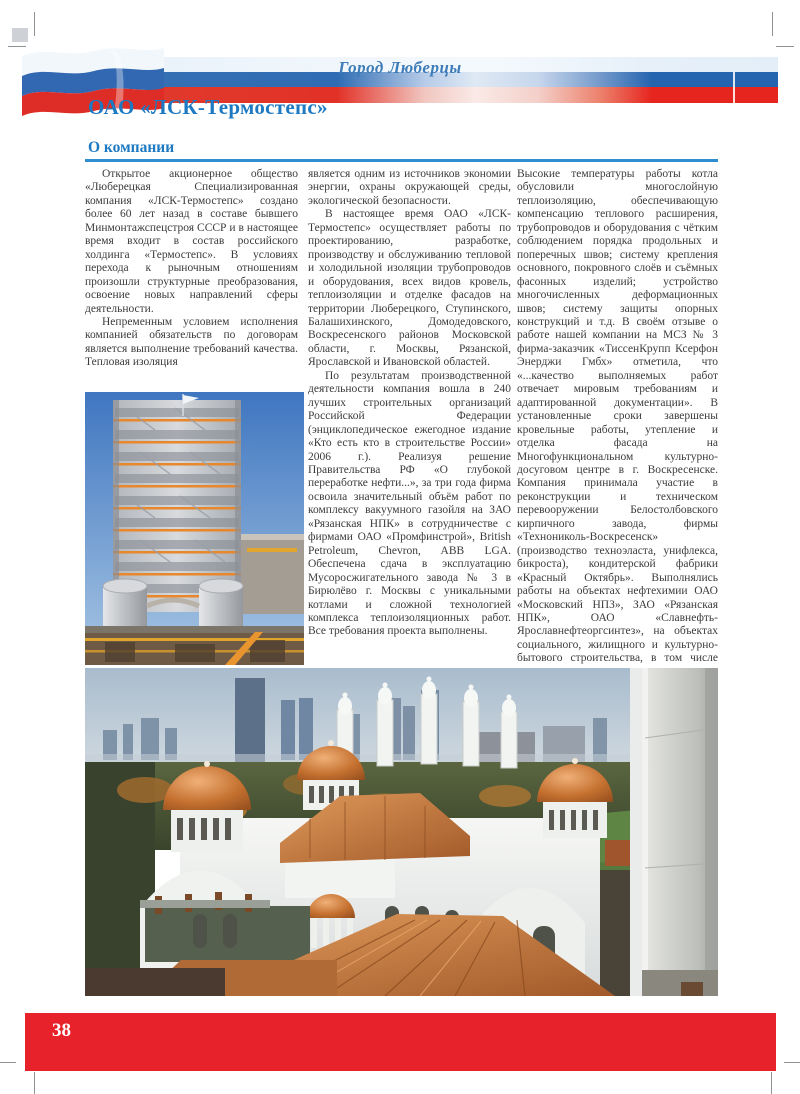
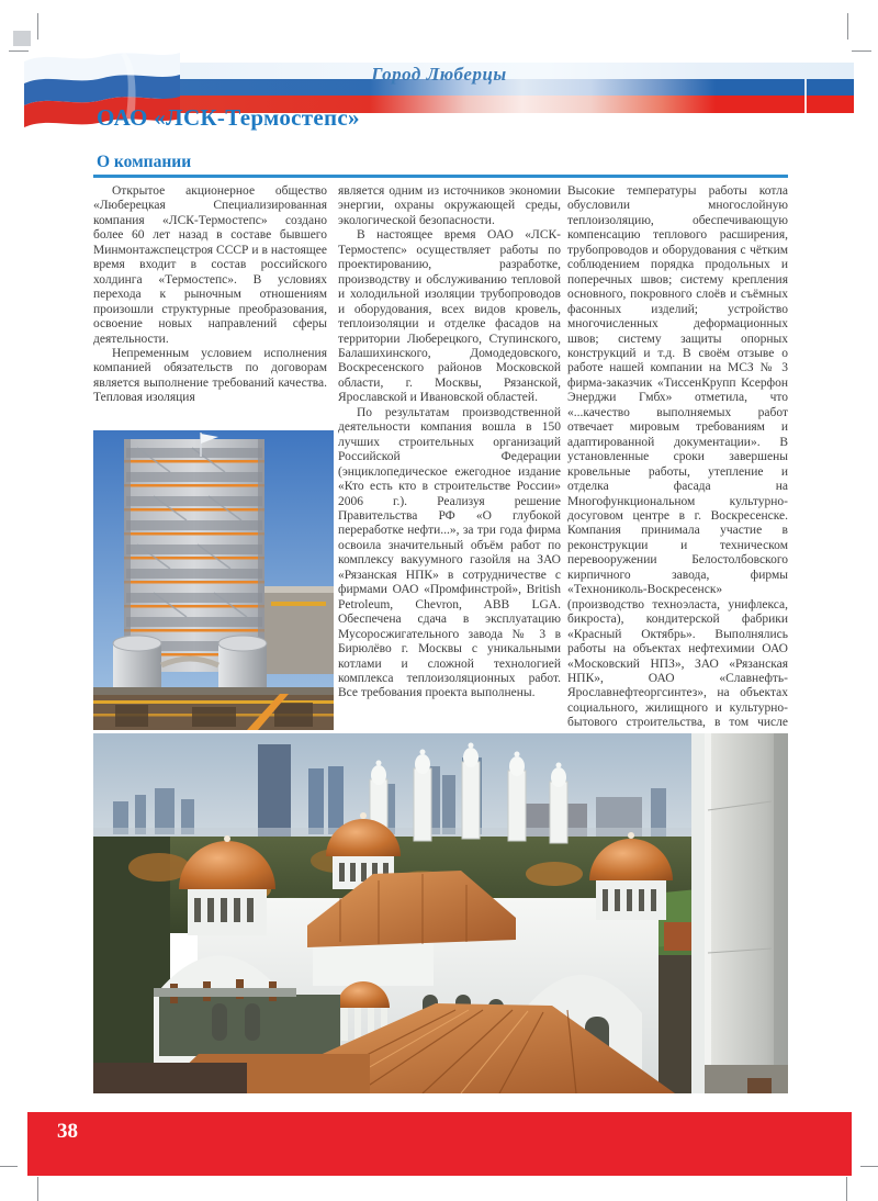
  Город Люберцы
  ОАО «ЛСК-Термостепс»
  О компании
  Открытое акционерное общество «Люберецкая Специализированная компания «ЛСК-Термостепс» создано более 60 лет назад в составе бывшего Минмонтажспецстроя СССР и в настоящее время входит в состав российского холдинга «Термостепс». В условиях перехода к рыночным отношениям произошли структурные преобразования, освоение новых направлений сферы деятельности.
  Непременным условием исполнения компанией обязательств по договорам является выполнение требований качества. Тепловая изоляция
  является одним из источников экономии энергии, охраны окружающей среды, экологической безопасности.
  В настоящее время ОАО «ЛСК-Термостепс» осуществляет работы по проектированию, разработке, производству и обслуживанию тепловой и холодильной изоляции трубопроводов и оборудования, всех видов кровель, теплоизоляции и отделке фасадов на территории Люберецкого, Ступинского, Балашихинского, Домодедовского, Воскресенского районов Московской области, г. Москвы, Рязанской, Ярославской и Ивановской областей.
- По результатам производственной деятельности компания вошла в 240 лучших строительных организаций Российской Федерации (энциклопедическое ежегодное издание «Кто есть кто в строительстве России» 2006 г.). Реализуя решение Правительства РФ «О глубокой переработке нефти...», за три года фирма освоила значительный объём работ по комплексу вакуумного газойля на ЗАО «Рязанская НПК» в сотрудничестве с фирмами ОАО «Промфинстрой», British Petroleum, Chevron, ABB LGA. Обеспечена сдача в эксплуатацию Мусоросжигательного завода № 3 в Бирюлёво г. Москвы с уникальными котлами и сложной технологией комплекса теплоизоляционных работ. Все требования проекта выполнены.
+ По результатам производственной деятельности компания вошла в 150 лучших строительных организаций Российской Федерации (энциклопедическое ежегодное издание «Кто есть кто в строительстве России» 2006 г.). Реализуя решение Правительства РФ «О глубокой переработке нефти...», за три года фирма освоила значительный объём работ по комплексу вакуумного газойля на ЗАО «Рязанская НПК» в сотрудничестве с фирмами ОАО «Промфинстрой», British Petroleum, Chevron, ABB LGA. Обеспечена сдача в эксплуатацию Мусоросжигательного завода № 3 в Бирюлёво г. Москвы с уникальными котлами и сложной технологией комплекса теплоизоляционных работ. Все требования проекта выполнены.
  Высокие температуры работы котла обусловили многослойную теплоизоляцию, обеспечивающую компенсацию теплового расширения, трубопроводов и оборудования с чётким соблюдением порядка продольных и поперечных швов; систему крепления основного, покровного слоёв и съёмных фасонных изделий; устройство многочисленных деформационных швов; систему защиты опорных конструкций и т.д. В своём отзыве о работе нашей компании на МСЗ № 3 фирма-заказчик «ТиссенКрупп Ксерфон Энерджи Гмбх» отметила, что «...качество выполняемых работ отвечает мировым требованиям и адаптированной документации». В установленные сроки завершены кровельные работы, утепление и отделка фасада на Многофункциональном культурно-досуговом центре в г. Воскресенске. Компания принимала участие в реконструкции и техническом перевооружении Белостолбовского кирпичного завода, фирмы «Технониколь-Воскресенск» (производство техноэласта, унифлекса, бикроста), кондитерской фабрики «Красный Октябрь». Выполнялись работы на объектах нефтехимии ОАО «Московский НПЗ», ЗАО «Рязанская НПК», ОАО «Славнефть-Ярославнефтеоргсинтез», на объектах социального, жилищного и культурно-бытового строительства, в том числе
  38
